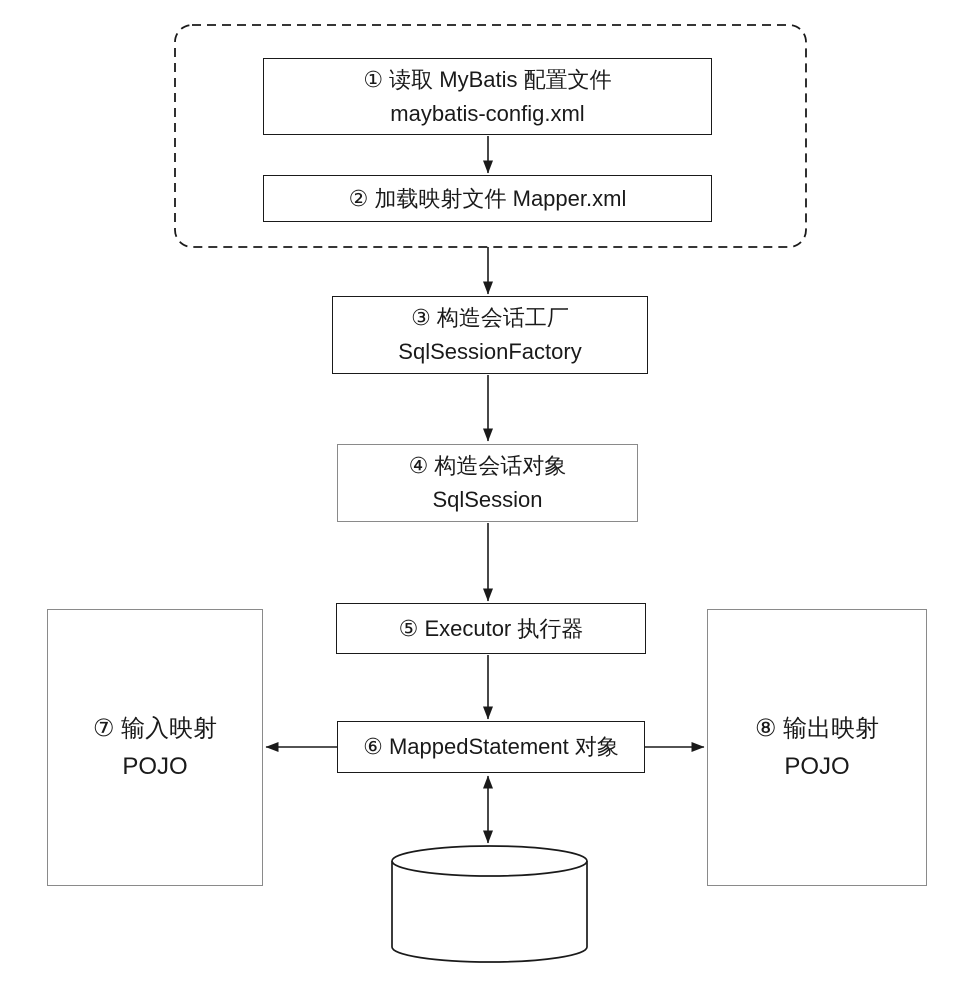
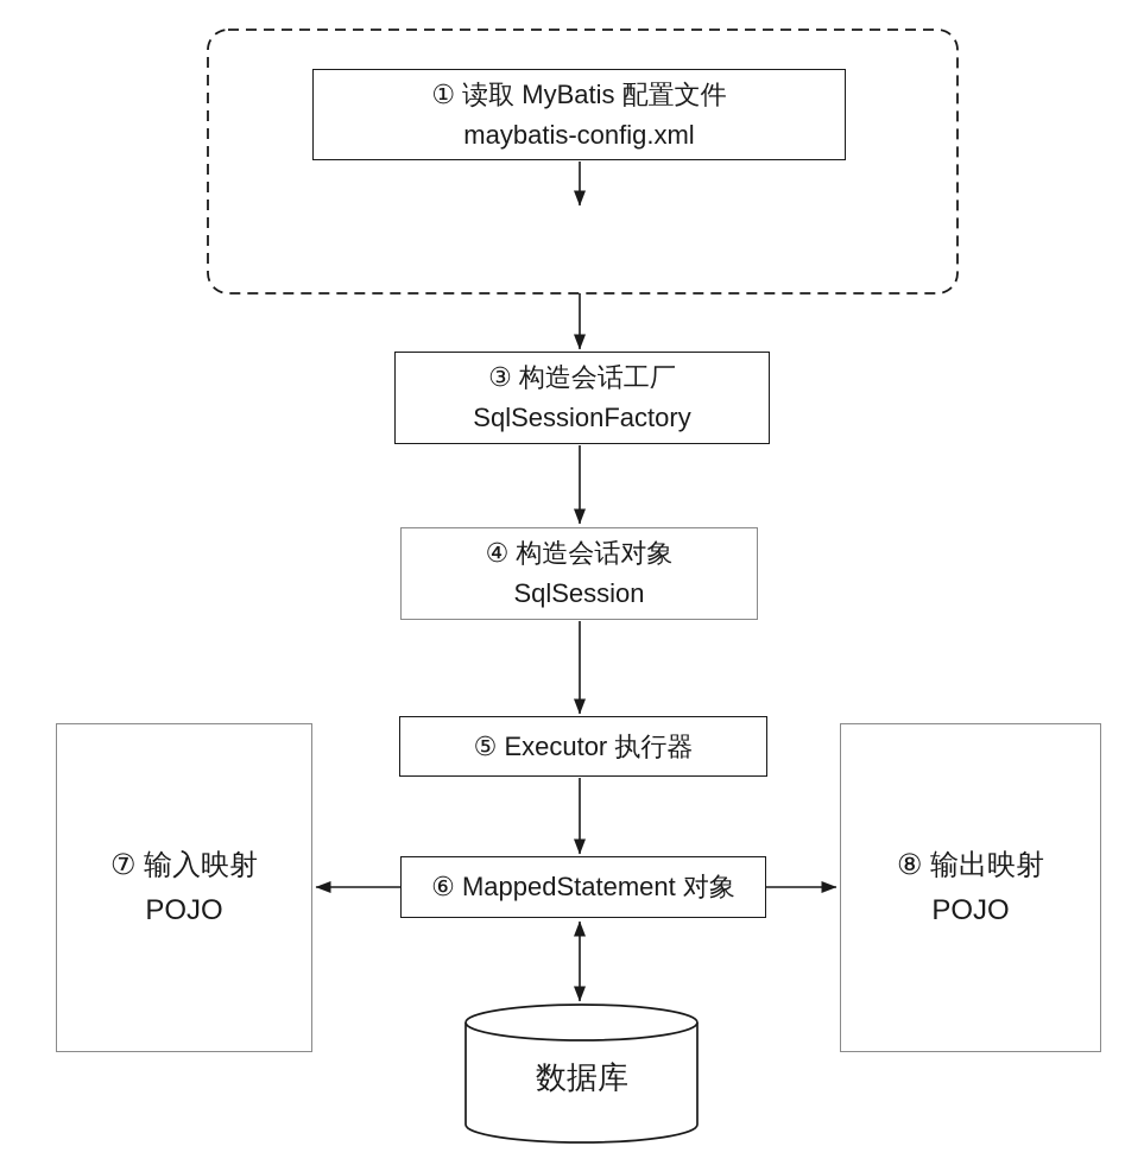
  ① 读取 MyBatis 配置文件
  maybatis-config.xml
- ② 加载映射文件 Mapper.xml
  ③ 构造会话工厂
  SqlSessionFactory
  ④ 构造会话对象
  SqlSession
  ⑤ Executor 执行器
  ⑥ MappedStatement 对象
  ⑦ 输入映射
  POJO
  ⑧ 输出映射
  POJO
+ 数据库
